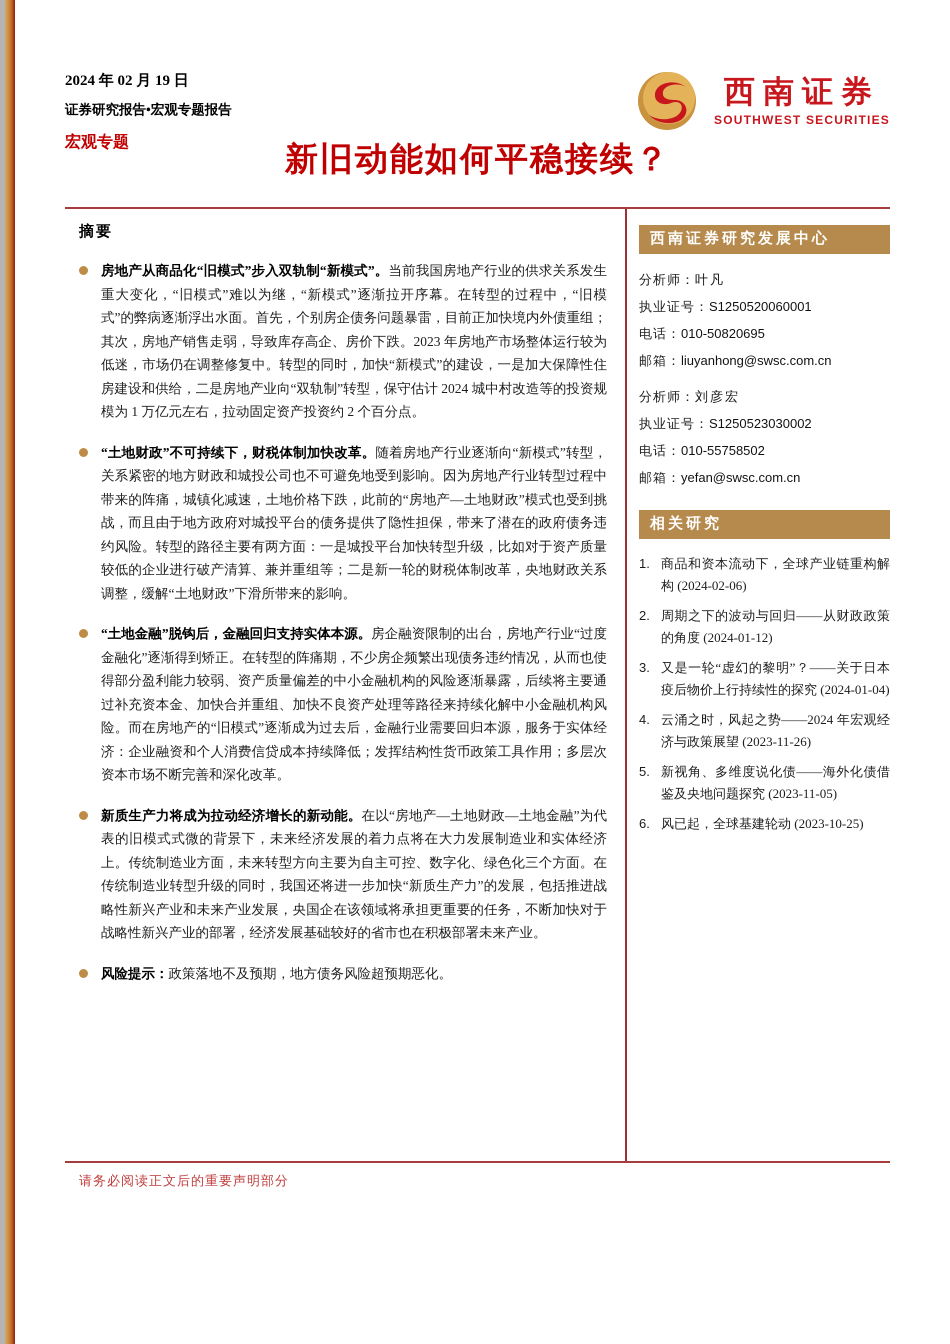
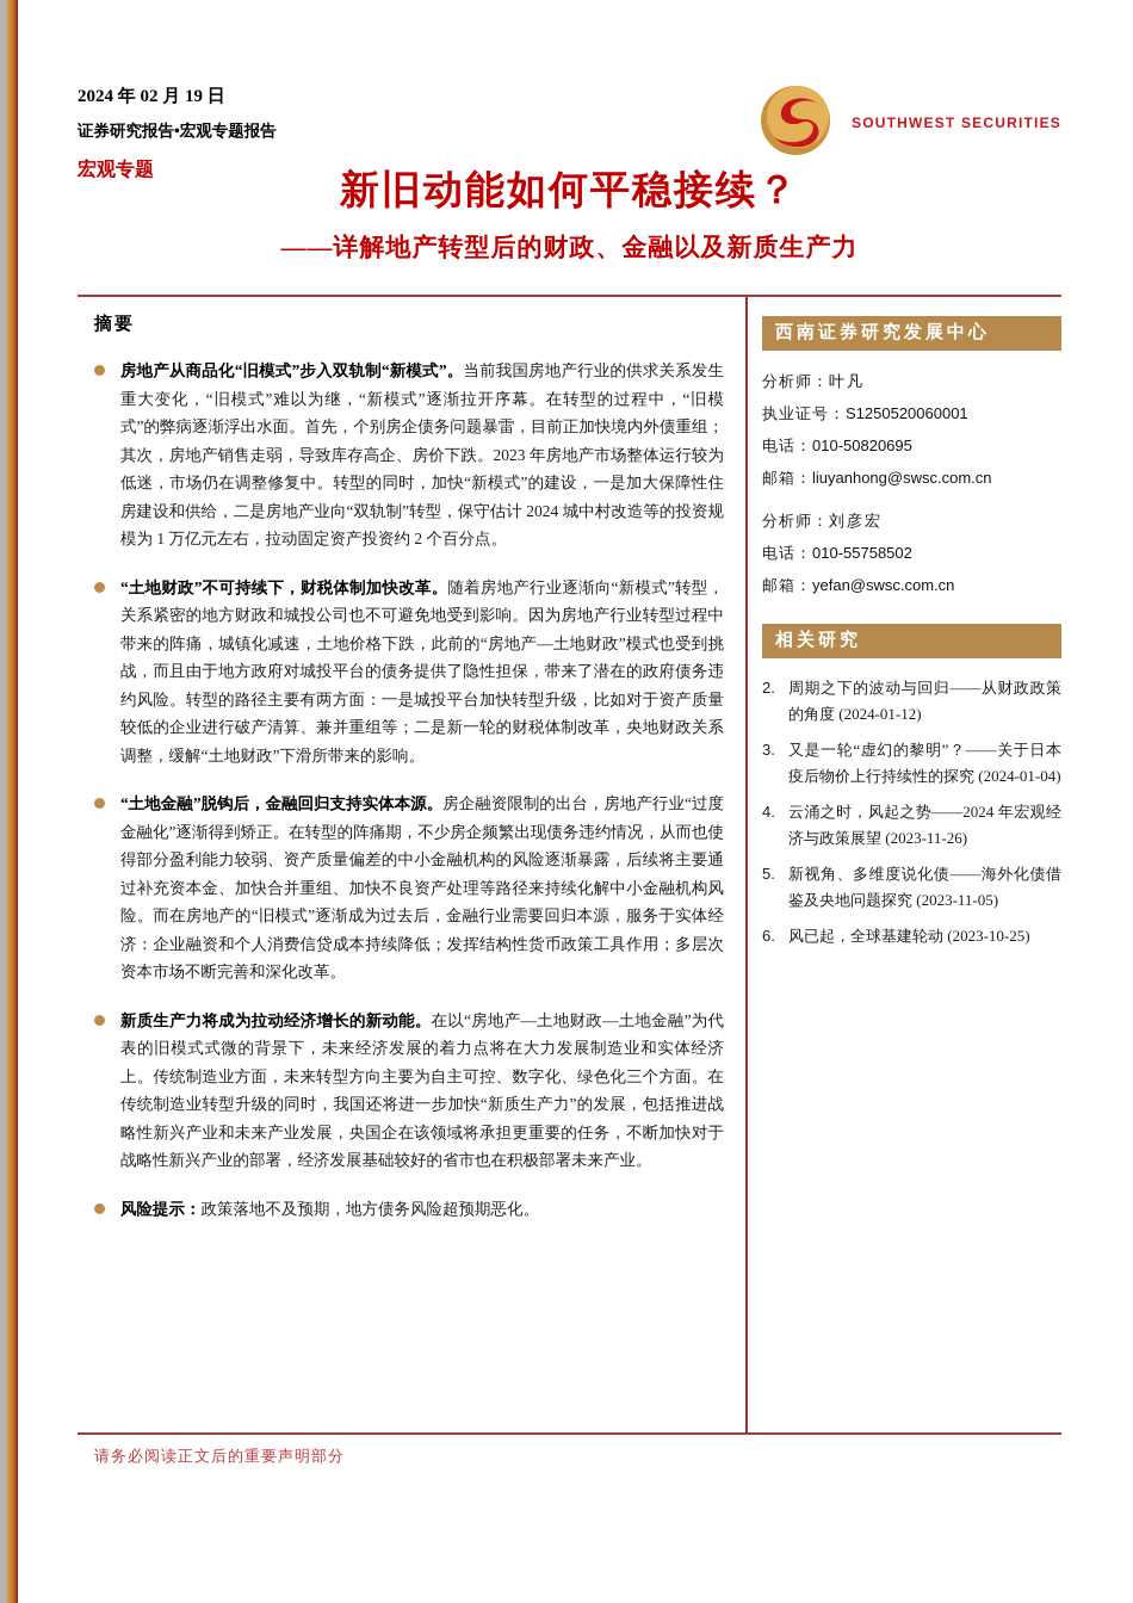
  2024 年 02 月 19 日
  证券研究报告•宏观专题报告
  宏观专题
- 西南证券
  SOUTHWEST SECURITIES
  新旧动能如何平稳接续？
+ ——详解地产转型后的财政、金融以及新质生产力
  摘要
  房地产从商品化“旧模式”步入双轨制“新模式”。当前我国房地产行业的供求关系发生重大变化，“旧模式”难以为继，“新模式”逐渐拉开序幕。在转型的过程中，“旧模式”的弊病逐渐浮出水面。首先，个别房企债务问题暴雷，目前正加快境内外债重组；其次，房地产销售走弱，导致库存高企、房价下跌。2023 年房地产市场整体运行较为低迷，市场仍在调整修复中。转型的同时，加快“新模式”的建设，一是加大保障性住房建设和供给，二是房地产业向“双轨制”转型，保守估计 2024 城中村改造等的投资规模为 1 万亿元左右，拉动固定资产投资约 2 个百分点。
  “土地财政”不可持续下，财税体制加快改革。随着房地产行业逐渐向“新模式”转型，关系紧密的地方财政和城投公司也不可避免地受到影响。因为房地产行业转型过程中带来的阵痛，城镇化减速，土地价格下跌，此前的“房地产—土地财政”模式也受到挑战，而且由于地方政府对城投平台的债务提供了隐性担保，带来了潜在的政府债务违约风险。转型的路径主要有两方面：一是城投平台加快转型升级，比如对于资产质量较低的企业进行破产清算、兼并重组等；二是新一轮的财税体制改革，央地财政关系调整，缓解“土地财政”下滑所带来的影响。
  “土地金融”脱钩后，金融回归支持实体本源。房企融资限制的出台，房地产行业“过度金融化”逐渐得到矫正。在转型的阵痛期，不少房企频繁出现债务违约情况，从而也使得部分盈利能力较弱、资产质量偏差的中小金融机构的风险逐渐暴露，后续将主要通过补充资本金、加快合并重组、加快不良资产处理等路径来持续化解中小金融机构风险。而在房地产的“旧模式”逐渐成为过去后，金融行业需要回归本源，服务于实体经济：企业融资和个人消费信贷成本持续降低；发挥结构性货币政策工具作用；多层次资本市场不断完善和深化改革。
  新质生产力将成为拉动经济增长的新动能。在以“房地产—土地财政—土地金融”为代表的旧模式式微的背景下，未来经济发展的着力点将在大力发展制造业和实体经济上。传统制造业方面，未来转型方向主要为自主可控、数字化、绿色化三个方面。在传统制造业转型升级的同时，我国还将进一步加快“新质生产力”的发展，包括推进战略性新兴产业和未来产业发展，央国企在该领域将承担更重要的任务，不断加快对于战略性新兴产业的部署，经济发展基础较好的省市也在积极部署未来产业。
  风险提示：政策落地不及预期，地方债务风险超预期恶化。
  西南证券研究发展中心
  分析师：叶凡
  执业证号：S1250520060001
  电话：010-50820695
  邮箱：liuyanhong@swsc.com.cn
  分析师：刘彦宏
- 执业证号：S1250523030002
  电话：010-55758502
  邮箱：yefan@swsc.com.cn
  相关研究
- 1.
- 商品和资本流动下，全球产业链重构解构 (2024-02-06)
  2.
  周期之下的波动与回归——从财政政策的角度 (2024-01-12)
  3.
  又是一轮“虚幻的黎明”？——关于日本疫后物价上行持续性的探究 (2024-01-04)
  4.
  云涌之时，风起之势——2024 年宏观经济与政策展望 (2023-11-26)
  5.
  新视角、多维度说化债——海外化债借鉴及央地问题探究 (2023-11-05)
  6.
  风已起，全球基建轮动 (2023-10-25)
  请务必阅读正文后的重要声明部分
